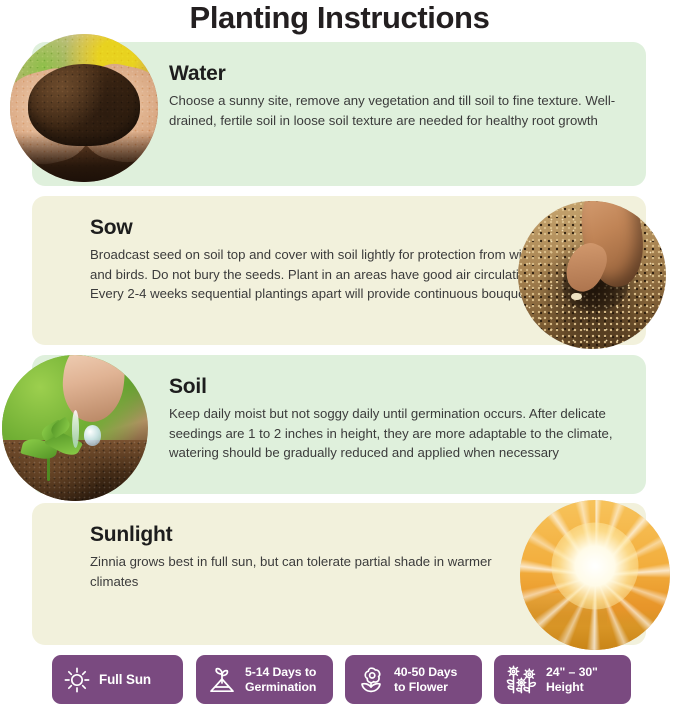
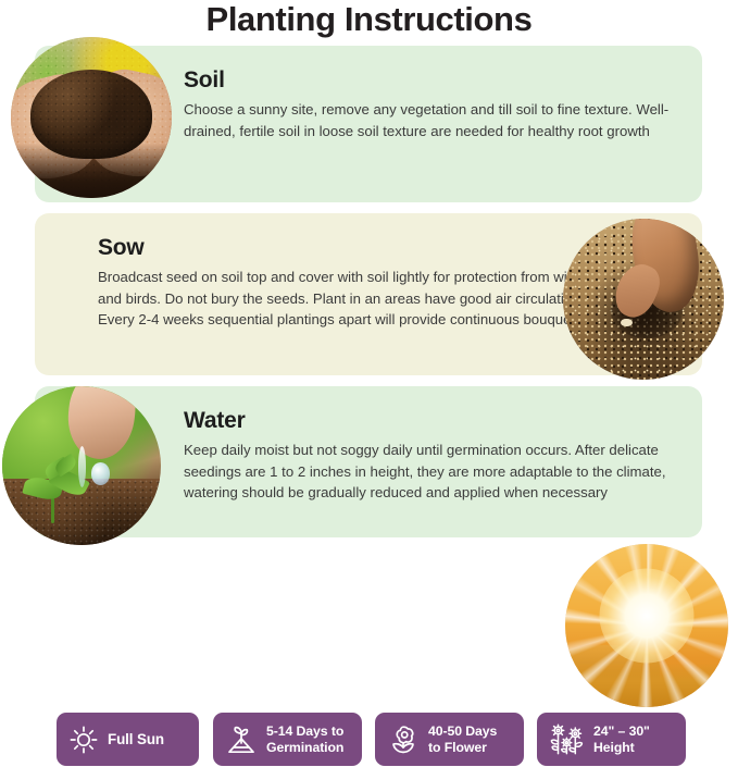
  Planting Instructions
- Water
+ Soil
  Choose a sunny site, remove any vegetation and till soil to fine texture. Well-drained, fertile soil in loose soil texture are needed for healthy root growth
  Sow
  Broadcast seed on soil top and cover with soil lightly for protection from w and birds. Do not bury the seeds. Plant in an areas have good air circulat Every 2-4 weeks sequential plantings apart will provide continuous bouqu
- Soil
+ Water
  Keep daily moist but not soggy daily until germination occurs. After delicate seedings are 1 to 2 inches in height, they are more adaptable to the climate, watering should be gradually reduced and applied when necessary
- Sunlight
- Zinnia grows best in full sun, but can tolerate partial shade in warmer climates
  Full Sun
  5-14 Days to
  Germination
  40-50 Days
  to Flower
  24" – 30"
  Height
